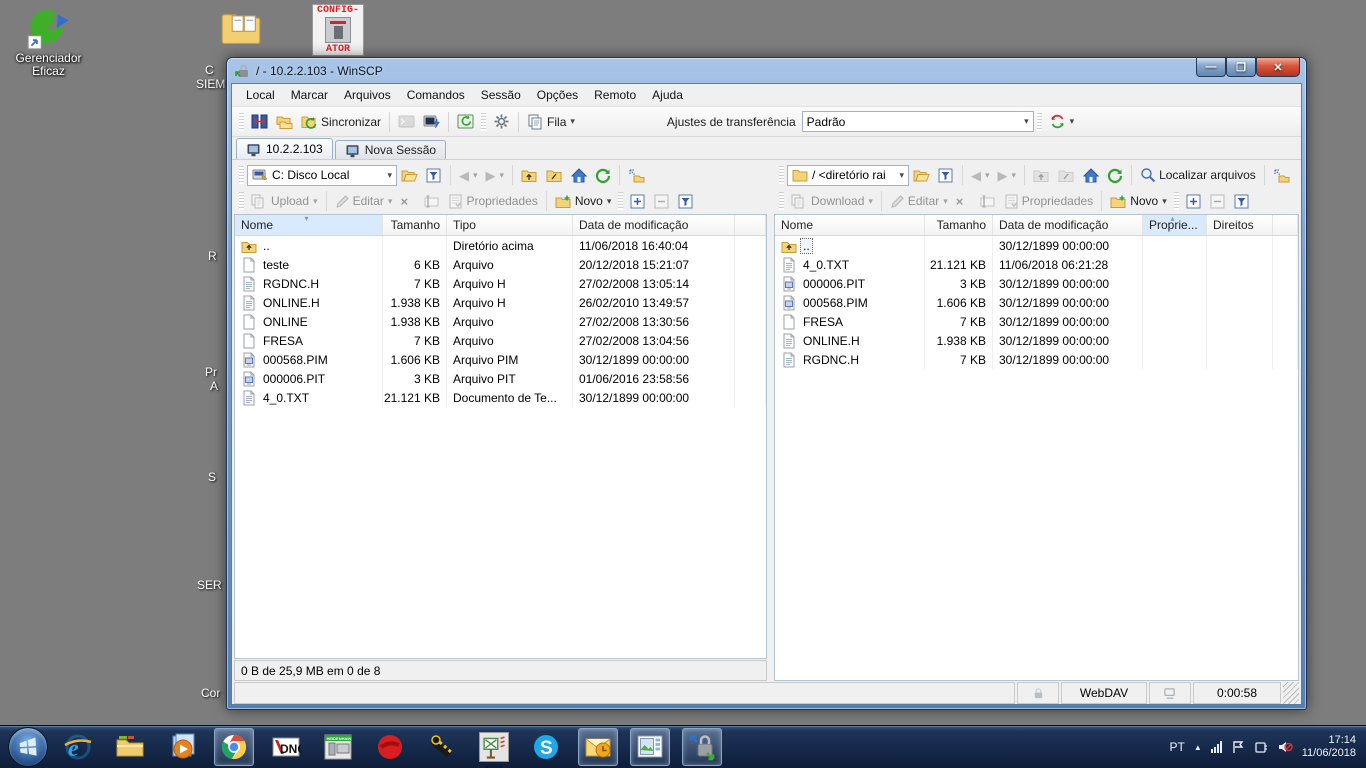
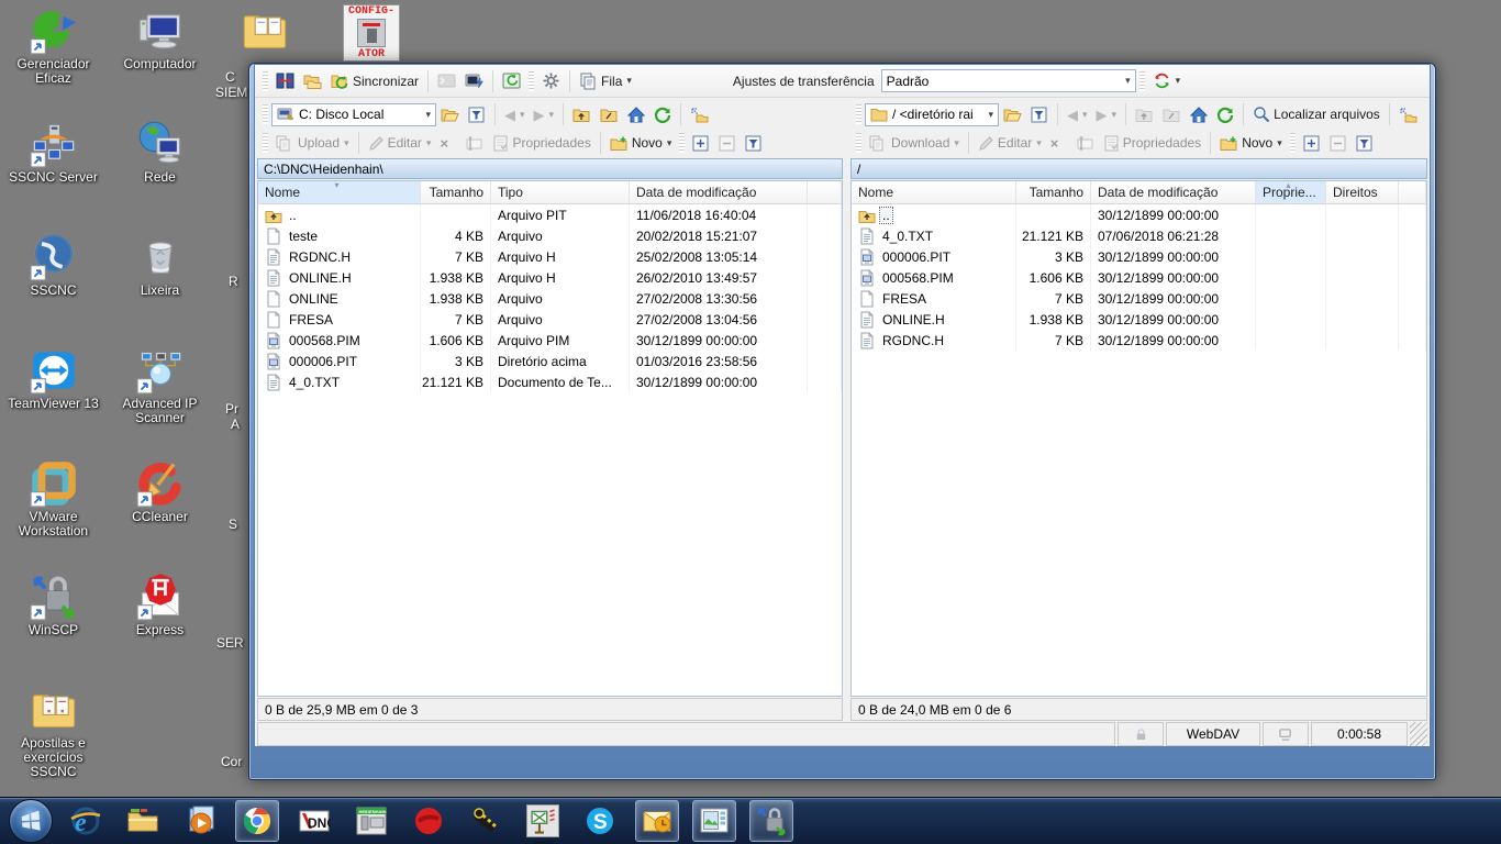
  Gerenciador Eficaz
+ Computador
+ SSCNC Server
+ Rede
+ SSCNC
+ Lixeira
+ TeamViewer 13
+ Advanced IP Scanner
+ VMware Workstation
+ CCleaner
+ WinSCP
+ Express
+ Apostilas e exercícios SSCNC
  C
  SIEM
  R
  Pr
  A
  S
  SER
  Cor
  CONFIG-
  ATOR
- / - 10.2.2.103 - WinSCP
- —
- ❐
- ✕
- Local
- Marcar
- Arquivos
- Comandos
- Sessão
- Opções
- Remoto
- Ajuda
  Sincronizar
  Fila
  ▾
  Ajustes de transferência
  Padrão
  ▾
  ▾
- 10.2.2.103
- Nova Sessão
  C: Disco Local
  ▾
  ◀
  ▾
  ▶
  ▾
  Upload
  ▾
  Editar
  ▾
  ×
  Propriedades
  Novo
  ▾
+ C:\DNC\Heidenhain\
  Nome
  ▾
  Tamanho
  Tipo
  Data de modificação
  ..
- Diretório acima
+ Arquivo PIT
  11/06/2018 16:40:04
  teste
- 6 KB
+ 4 KB
  Arquivo
- 20/12/2018 15:21:07
+ 20/02/2018 15:21:07
  RGDNC.H
  7 KB
  Arquivo H
- 27/02/2008 13:05:14
+ 25/02/2008 13:05:14
  ONLINE.H
  1.938 KB
  Arquivo H
  26/02/2010 13:49:57
  ONLINE
  1.938 KB
  Arquivo
  27/02/2008 13:30:56
  FRESA
  7 KB
  Arquivo
  27/02/2008 13:04:56
  000568.PIM
  1.606 KB
  Arquivo PIM
  30/12/1899 00:00:00
  000006.PIT
  3 KB
- Arquivo PIT
+ Diretório acima
- 01/06/2016 23:58:56
+ 01/03/2016 23:58:56
  4_0.TXT
  21.121 KB
  Documento de Te...
  30/12/1899 00:00:00
- 0 B de 25,9 MB em 0 de 8
+ 0 B de 25,9 MB em 0 de 3
  / <diretório rai
  ▾
  ◀
  ▾
  ▶
  ▾
  Localizar arquivos
  Download
  ▾
  Editar
  ▾
  ×
  Propriedades
  Novo
  ▾
+ /
  Nome
  Tamanho
  Data de modificação
  Proprie...
  ▴
  Direitos
  ..
  30/12/1899 00:00:00
  4_0.TXT
  21.121 KB
- 11/06/2018 06:21:28
+ 07/06/2018 06:21:28
  000006.PIT
  3 KB
  30/12/1899 00:00:00
  000568.PIM
  1.606 KB
  30/12/1899 00:00:00
  FRESA
  7 KB
  30/12/1899 00:00:00
  ONLINE.H
  1.938 KB
  30/12/1899 00:00:00
  RGDNC.H
  7 KB
  30/12/1899 00:00:00
+ 0 B de 24,0 MB em 0 de 6
  WebDAV
  0:00:58
  e
  S
- PT
- ▲
- 17:14
- 11/06/2018
